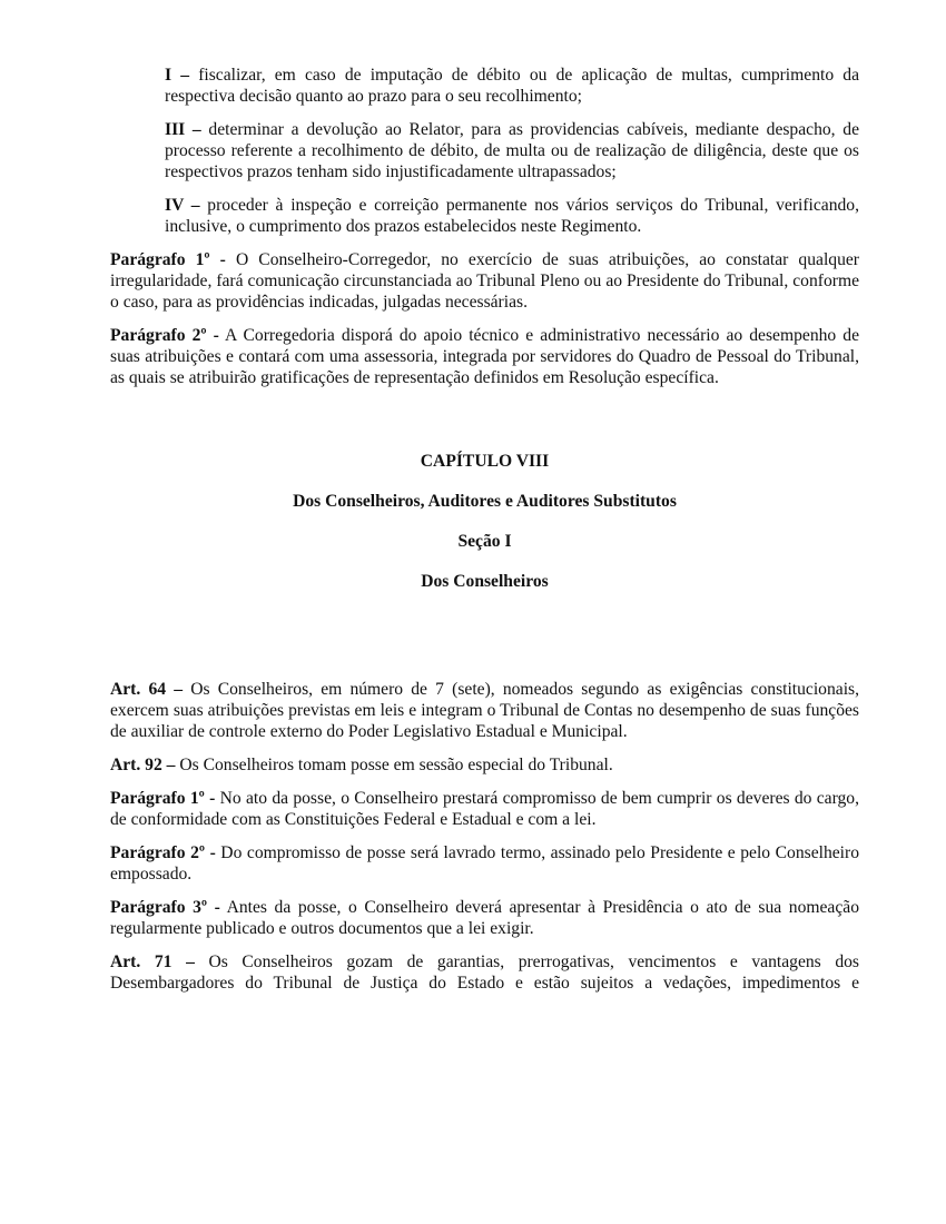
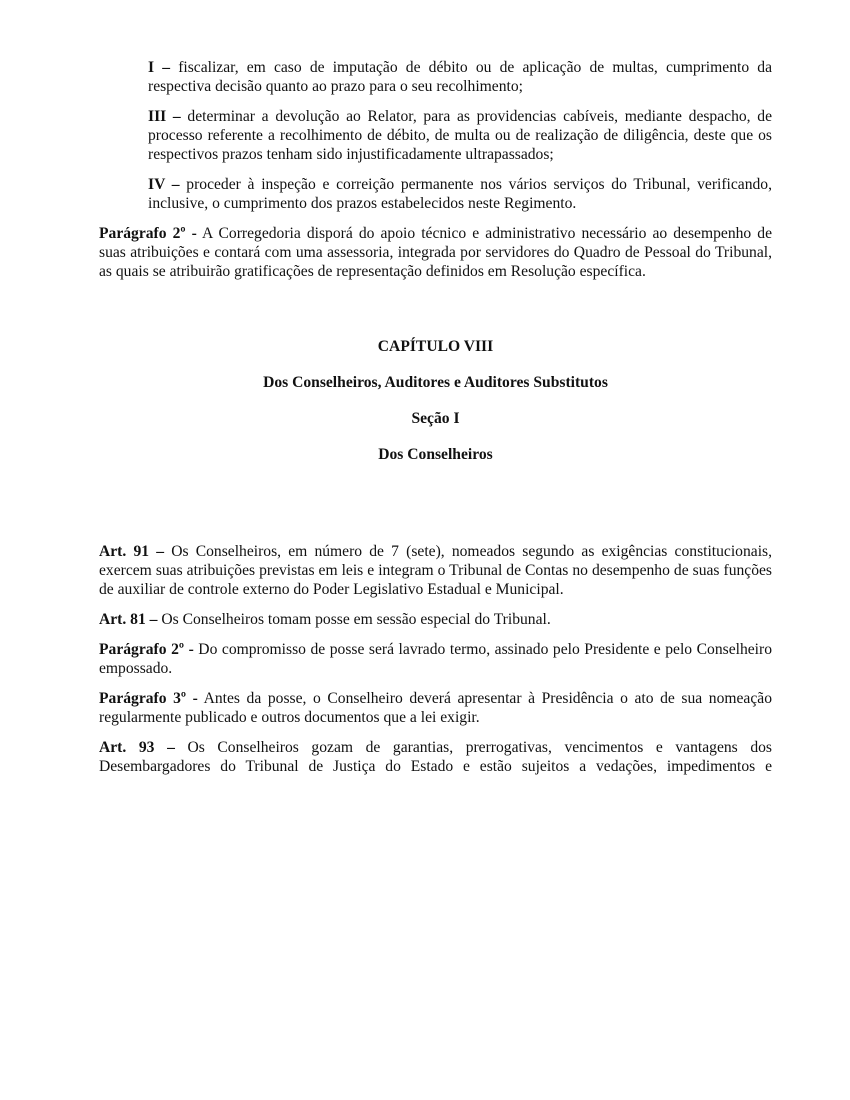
  I – fiscalizar, em caso de imputação de débito ou de aplicação de multas, cumprimento da respectiva decisão quanto ao prazo para o seu recolhimento;
  III – determinar a devolução ao Relator, para as providencias cabíveis, mediante despacho, de processo referente a recolhimento de débito, de multa ou de realização de diligência, deste que os respectivos prazos tenham sido injustificadamente ultrapassados;
  IV – proceder à inspeção e correição permanente nos vários serviços do Tribunal, verificando, inclusive, o cumprimento dos prazos estabelecidos neste Regimento.
- Parágrafo 1º - O Conselheiro-Corregedor, no exercício de suas atribuições, ao constatar qualquer irregularidade, fará comunicação circunstanciada ao Tribunal Pleno ou ao Presidente do Tribunal, conforme o caso, para as providências indicadas, julgadas necessárias.
  Parágrafo 2º - A Corregedoria disporá do apoio técnico e administrativo necessário ao desempenho de suas atribuições e contará com uma assessoria, integrada por servidores do Quadro de Pessoal do Tribunal, as quais se atribuirão gratificações de representação definidos em Resolução específica.
  CAPÍTULO VIII
  Dos Conselheiros, Auditores e Auditores Substitutos
  Seção I
  Dos Conselheiros
- Art. 64 – Os Conselheiros, em número de 7 (sete), nomeados segundo as exigências constitucionais, exercem suas atribuições previstas em leis e integram o Tribunal de Contas no desempenho de suas funções de auxiliar de controle externo do Poder Legislativo Estadual e Municipal.
+ Art. 91 – Os Conselheiros, em número de 7 (sete), nomeados segundo as exigências constitucionais, exercem suas atribuições previstas em leis e integram o Tribunal de Contas no desempenho de suas funções de auxiliar de controle externo do Poder Legislativo Estadual e Municipal.
- Art. 92 – Os Conselheiros tomam posse em sessão especial do Tribunal.
+ Art. 81 – Os Conselheiros tomam posse em sessão especial do Tribunal.
- Parágrafo 1º - No ato da posse, o Conselheiro prestará compromisso de bem cumprir os deveres do cargo, de conformidade com as Constituições Federal e Estadual e com a lei.
  Parágrafo 2º - Do compromisso de posse será lavrado termo, assinado pelo Presidente e pelo Conselheiro empossado.
  Parágrafo 3º - Antes da posse, o Conselheiro deverá apresentar à Presidência o ato de sua nomeação regularmente publicado e outros documentos que a lei exigir.
- Art. 71 – Os Conselheiros gozam de garantias, prerrogativas, vencimentos e vantagens dos Desembargadores do Tribunal de Justiça do Estado e estão sujeitos a vedações, impedimentos e
+ Art. 93 – Os Conselheiros gozam de garantias, prerrogativas, vencimentos e vantagens dos Desembargadores do Tribunal de Justiça do Estado e estão sujeitos a vedações, impedimentos e
